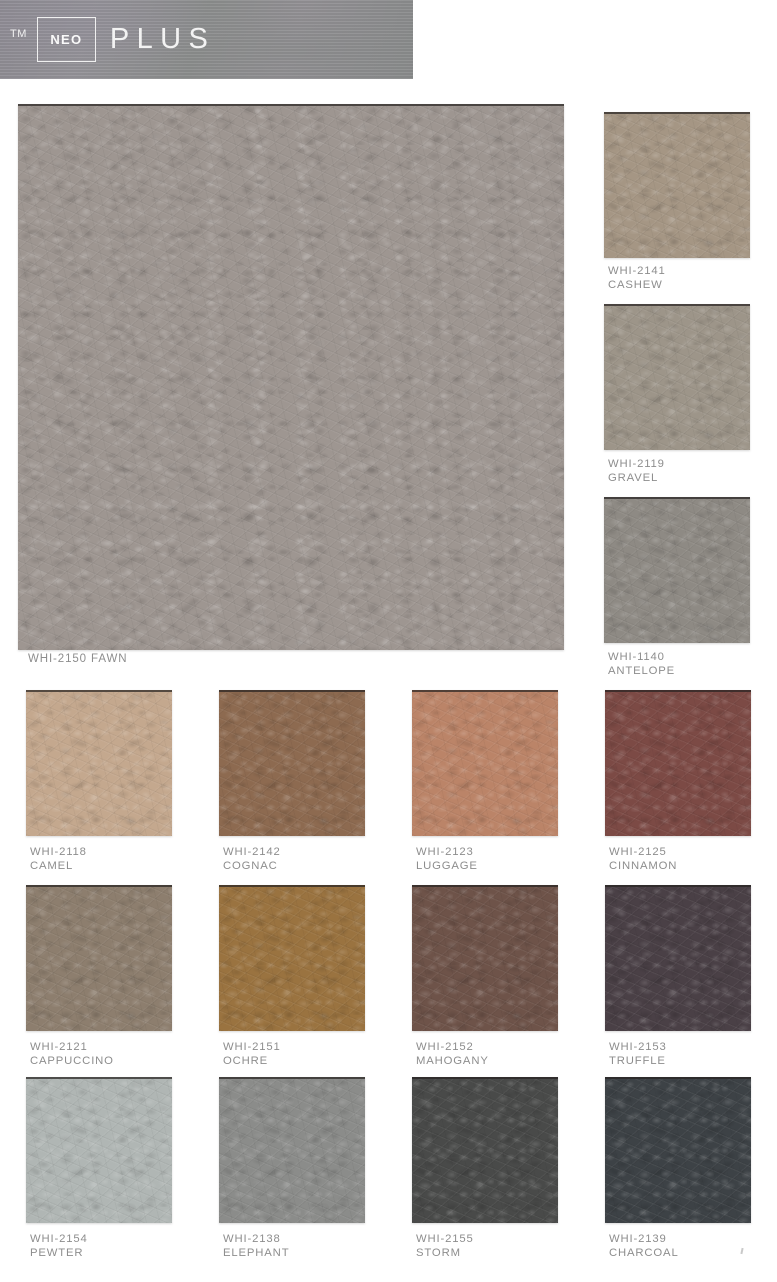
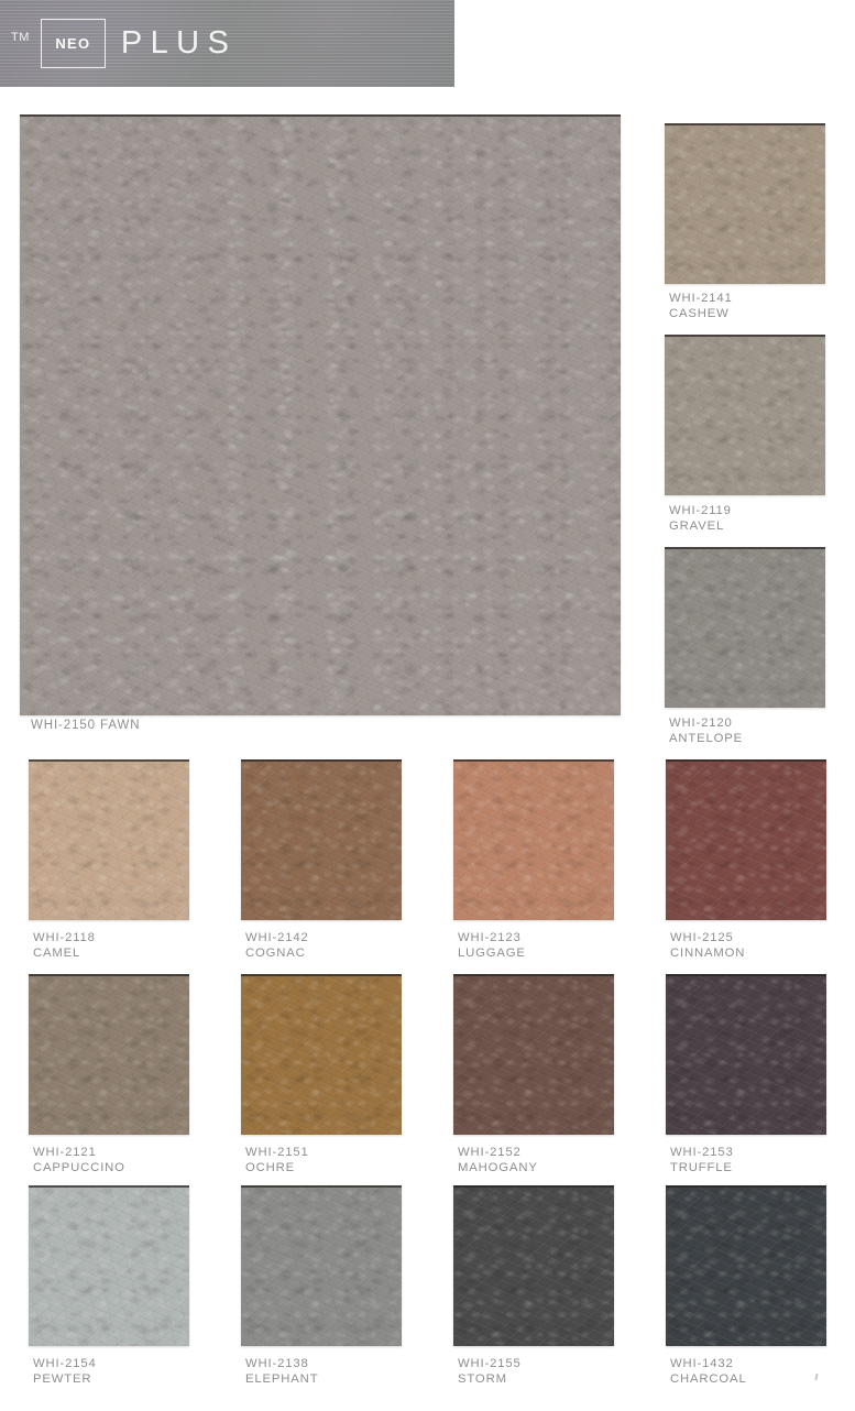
  TM
  NEO
  PLUS
  WHI-2150 FAWN
  WHI-2141
  CASHEW
  WHI-2119
  GRAVEL
- WHI-1140
+ WHI-2120
  ANTELOPE
  WHI-2118
  CAMEL
  WHI-2142
  COGNAC
  WHI-2123
  LUGGAGE
  WHI-2125
  CINNAMON
  WHI-2121
  CAPPUCCINO
  WHI-2151
  OCHRE
  WHI-2152
  MAHOGANY
  WHI-2153
  TRUFFLE
  WHI-2154
  PEWTER
  WHI-2138
  ELEPHANT
  WHI-2155
  STORM
- WHI-2139
+ WHI-1432
  CHARCOAL
